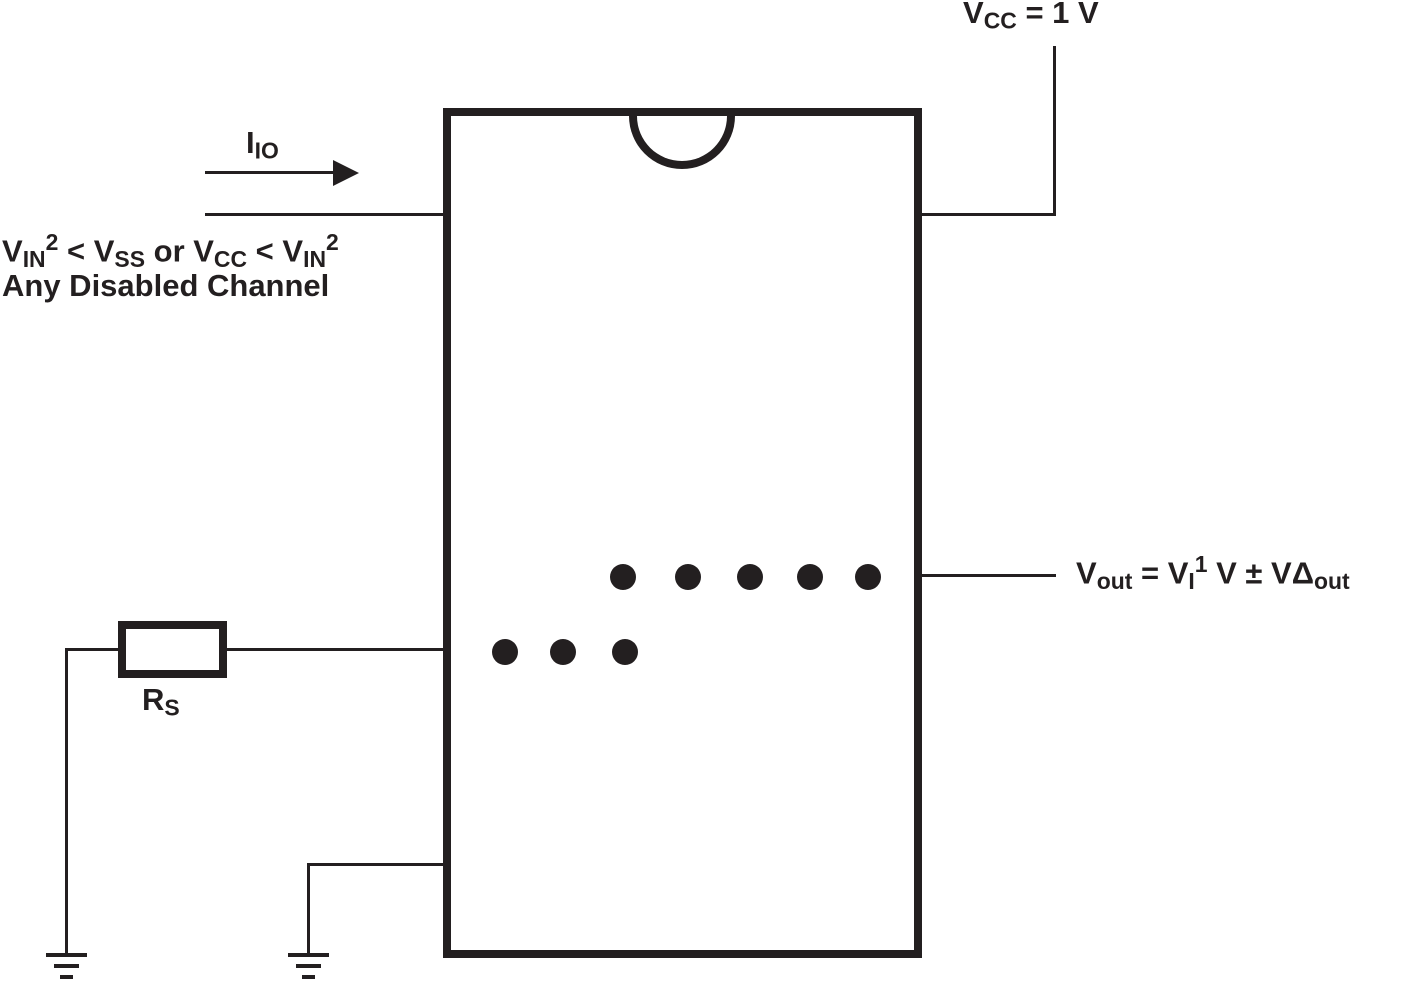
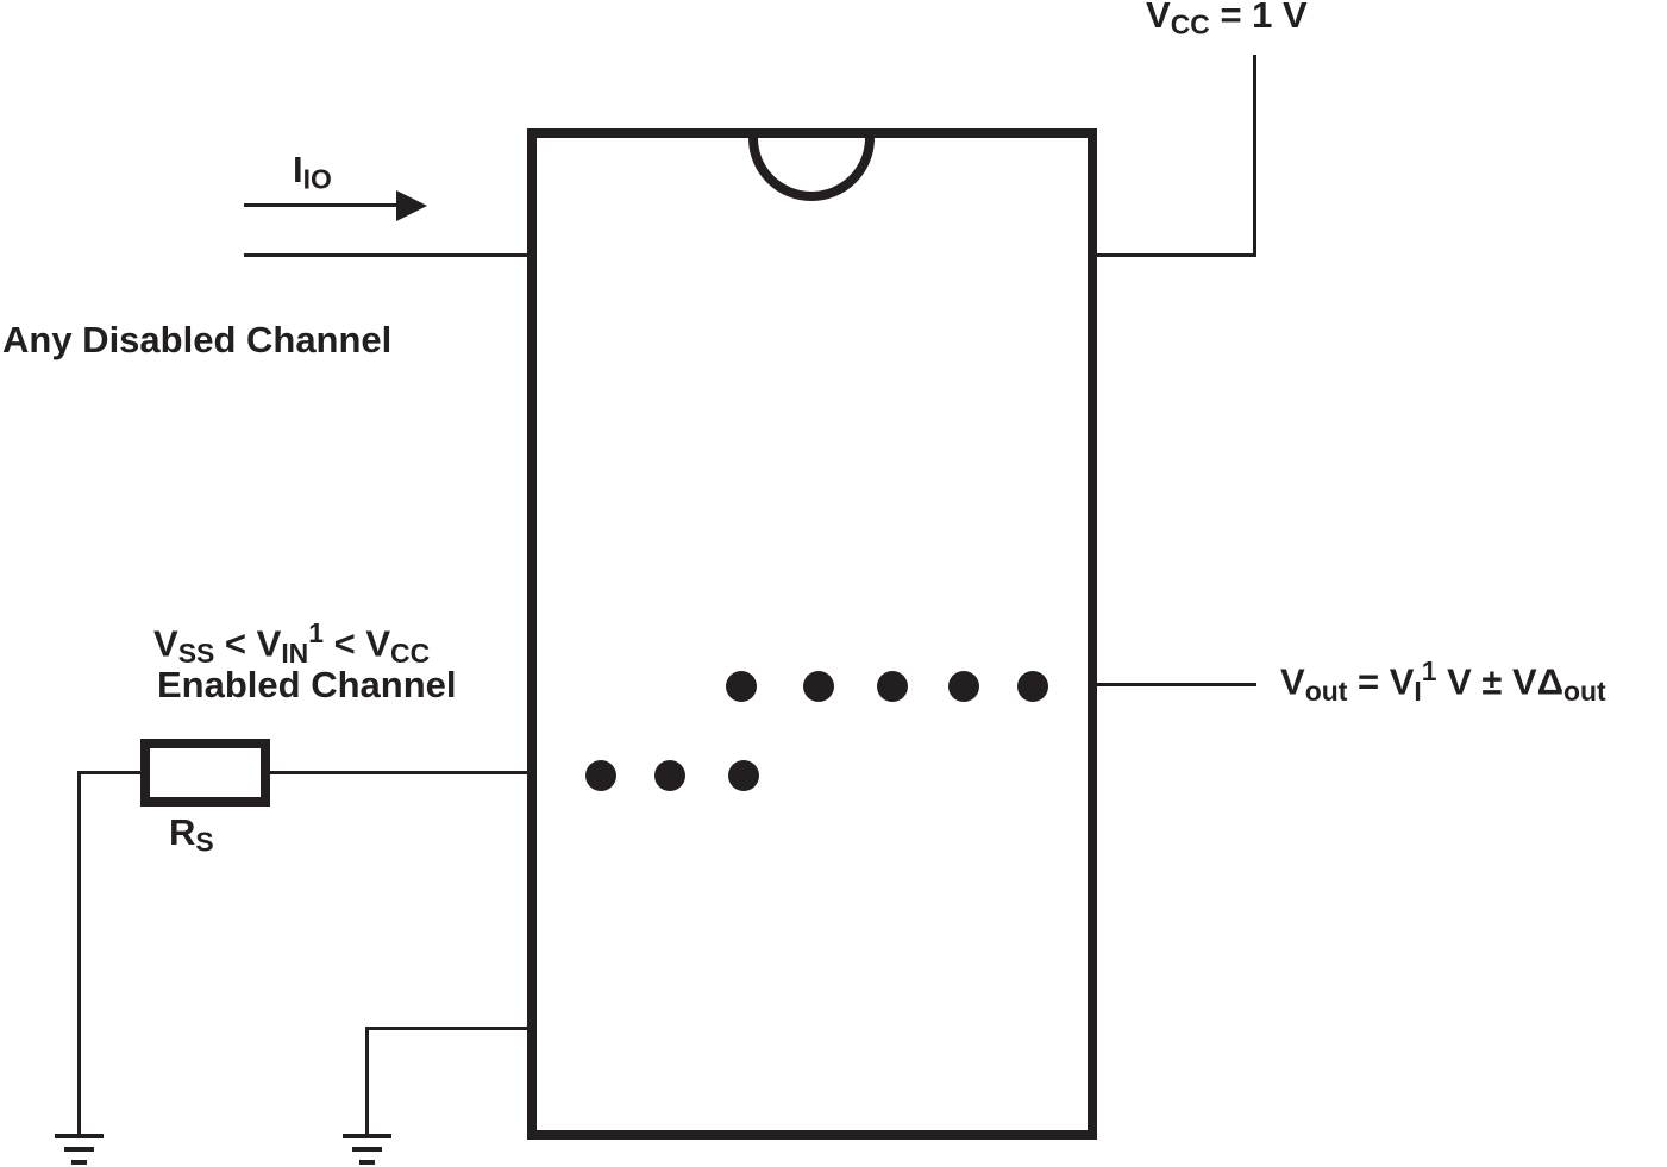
  VCC = 1 V
  IIO
- VIN2 < VSS or VCC < VIN2
  Any Disabled Channel
+ VSS < VIN1 < VCC
+ Enabled Channel
  RS
  Vout = VI1 V ± VΔout
